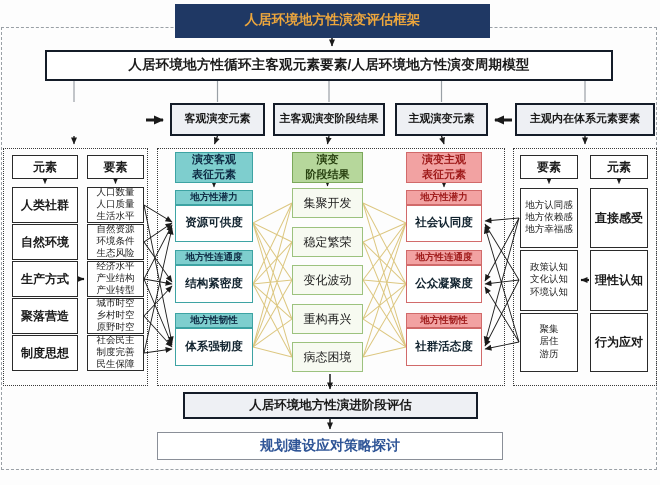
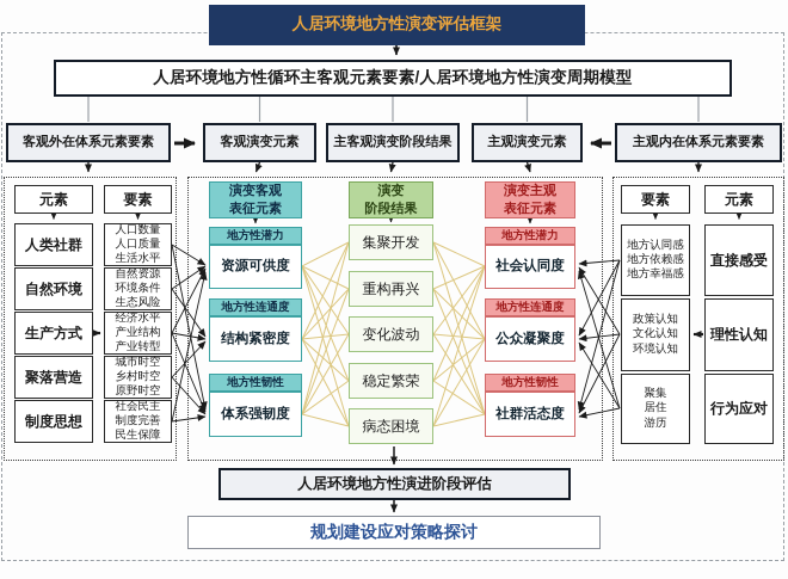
  人居环境地方性演变评估框架
  人居环境地方性循环主客观元素要素/人居环境地方性演变周期模型
+ 客观外在体系元素要素
  客观演变元素
  主客观演变阶段结果
  主观演变元素
  主观内在体系元素要素
  元素
  要素
  人类社群
  自然环境
  生产方式
  聚落营造
  制度思想
  人口数量
  人口质量
  生活水平
  自然资源
  环境条件
  生态风险
  经济水平
  产业结构
  产业转型
  城市时空
  乡村时空
  原野时空
  社会民主
  制度完善
  民生保障
  演变客观
  表征元素
  地方性潜力
  资源可供度
  地方性连通度
  结构紧密度
  地方性韧性
  体系强韧度
  演变
  阶段结果
  集聚开发
- 稳定繁荣
+ 重构再兴
  变化波动
- 重构再兴
+ 稳定繁荣
  病态困境
  演变主观
  表征元素
  地方性潜力
  社会认同度
  地方性连通度
  公众凝聚度
  地方性韧性
  社群活态度
  要素
  元素
  地方认同感
  地方依赖感
  地方幸福感
  政策认知
  文化认知
  环境认知
  聚集
  居住
  游历
  直接感受
  理性认知
  行为应对
  人居环境地方性演进阶段评估
  规划建设应对策略探讨
